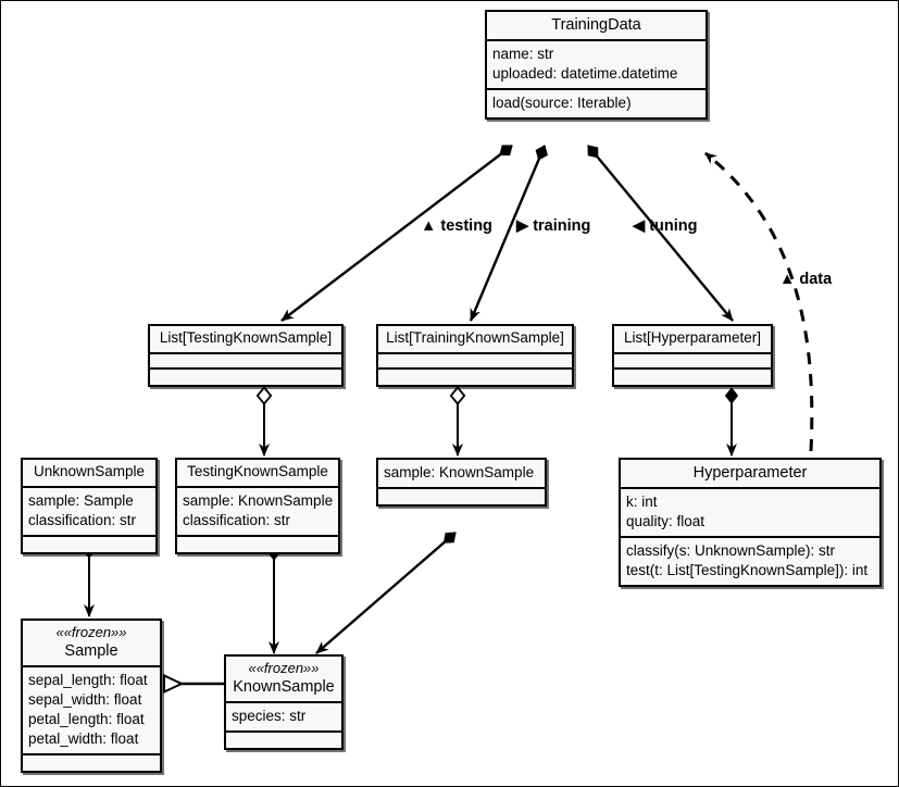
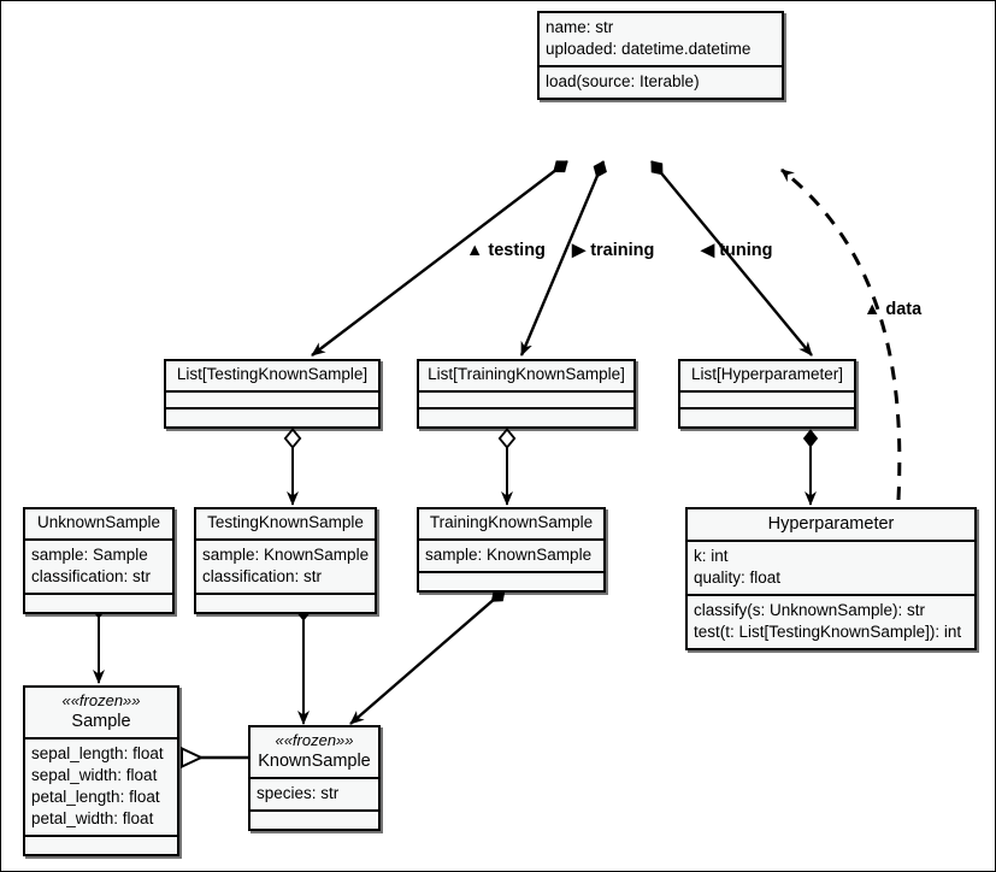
- TrainingData
  name: str
  uploaded: datetime.datetime
  load(source: Iterable)
  List[TestingKnownSample]
  List[TrainingKnownSample]
  List[Hyperparameter]
  UnknownSample
  sample: Sample
  classification: str
  TestingKnownSample
  sample: KnownSample
  classification: str
+ TrainingKnownSample
  sample: KnownSample
  Hyperparameter
  k: int
  quality: float
  classify(s: UnknownSample): str
  test(t: List[TestingKnownSample]): int
  ««frozen»»
  Sample
  sepal_length: float
  sepal_width: float
  petal_length: float
  petal_width: float
  ««frozen»»
  KnownSample
  species: str
  ▲ testing
  ▶ training
  ◀ tuning
  ▲ data
